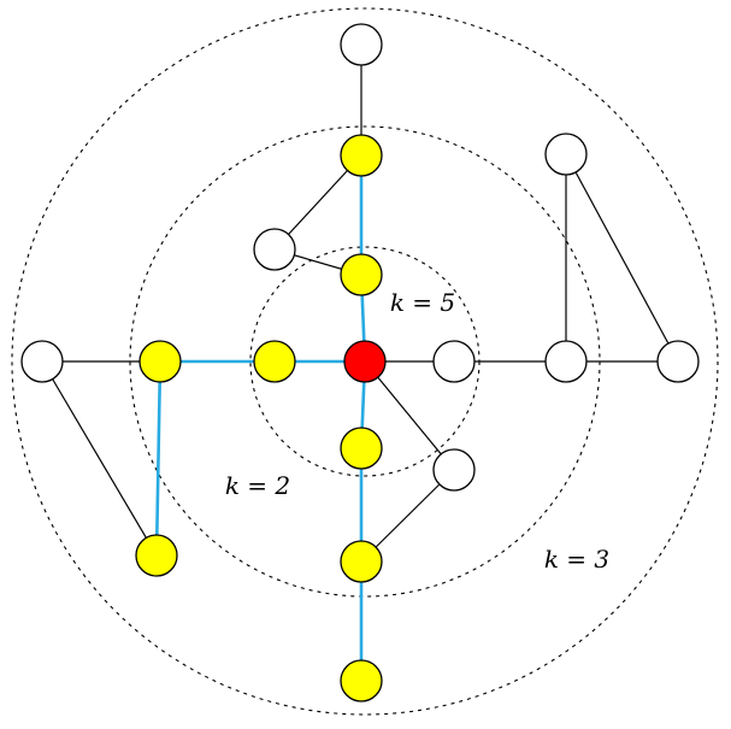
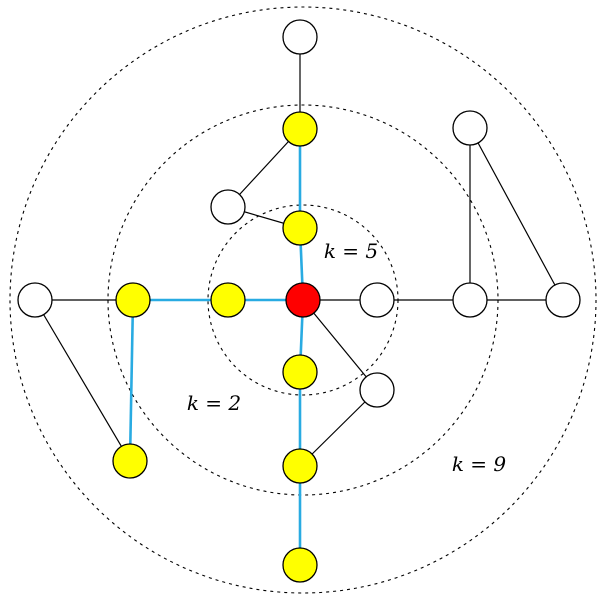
  k = 5
  k = 2
- k = 3
+ k = 9
